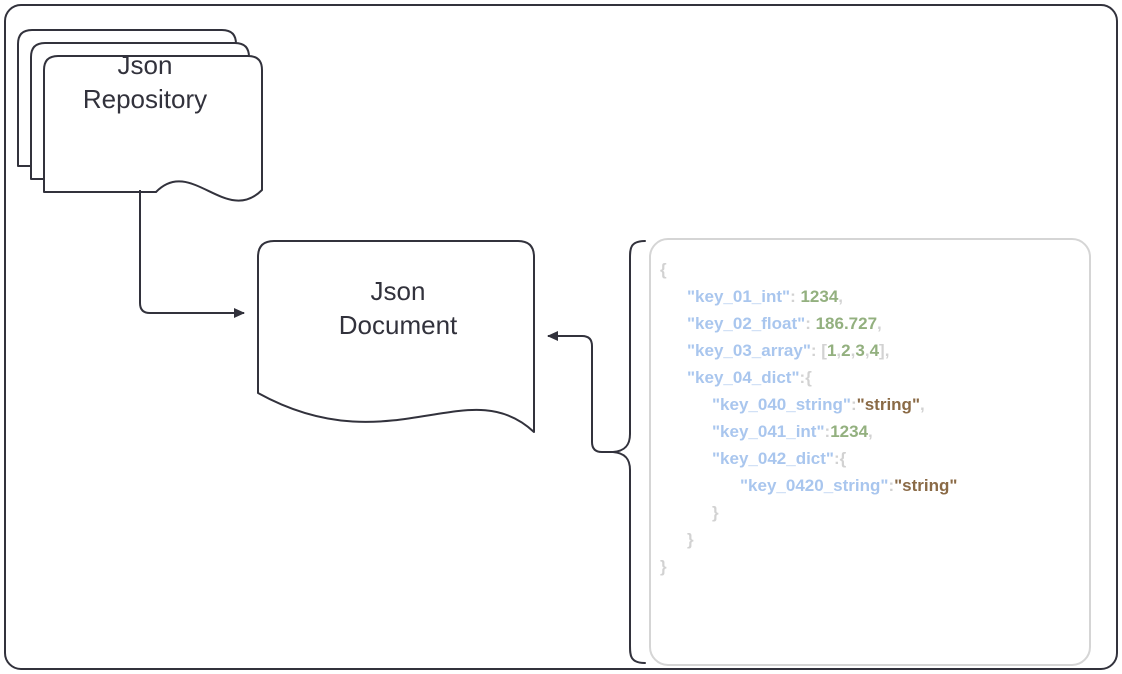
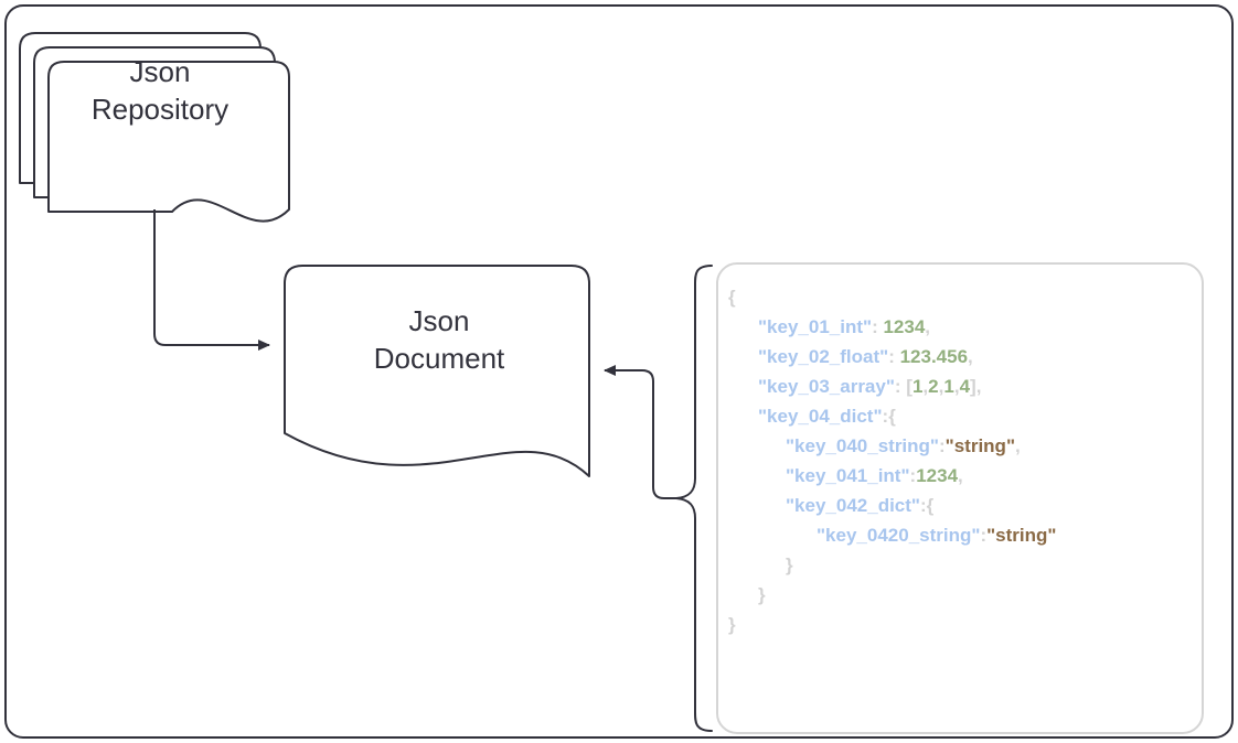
  Json
  Repository
  Json
  Document
  {
  "key_01_int": 1234,
- "key_02_float": 186.727,
+ "key_02_float": 123.456,
- "key_03_array": [1,2,3,4],
+ "key_03_array": [1,2,1,4],
  "key_04_dict":{
  "key_040_string":"string",
  "key_041_int":1234,
  "key_042_dict":{
  "key_0420_string":"string"
  }
  }
  }
